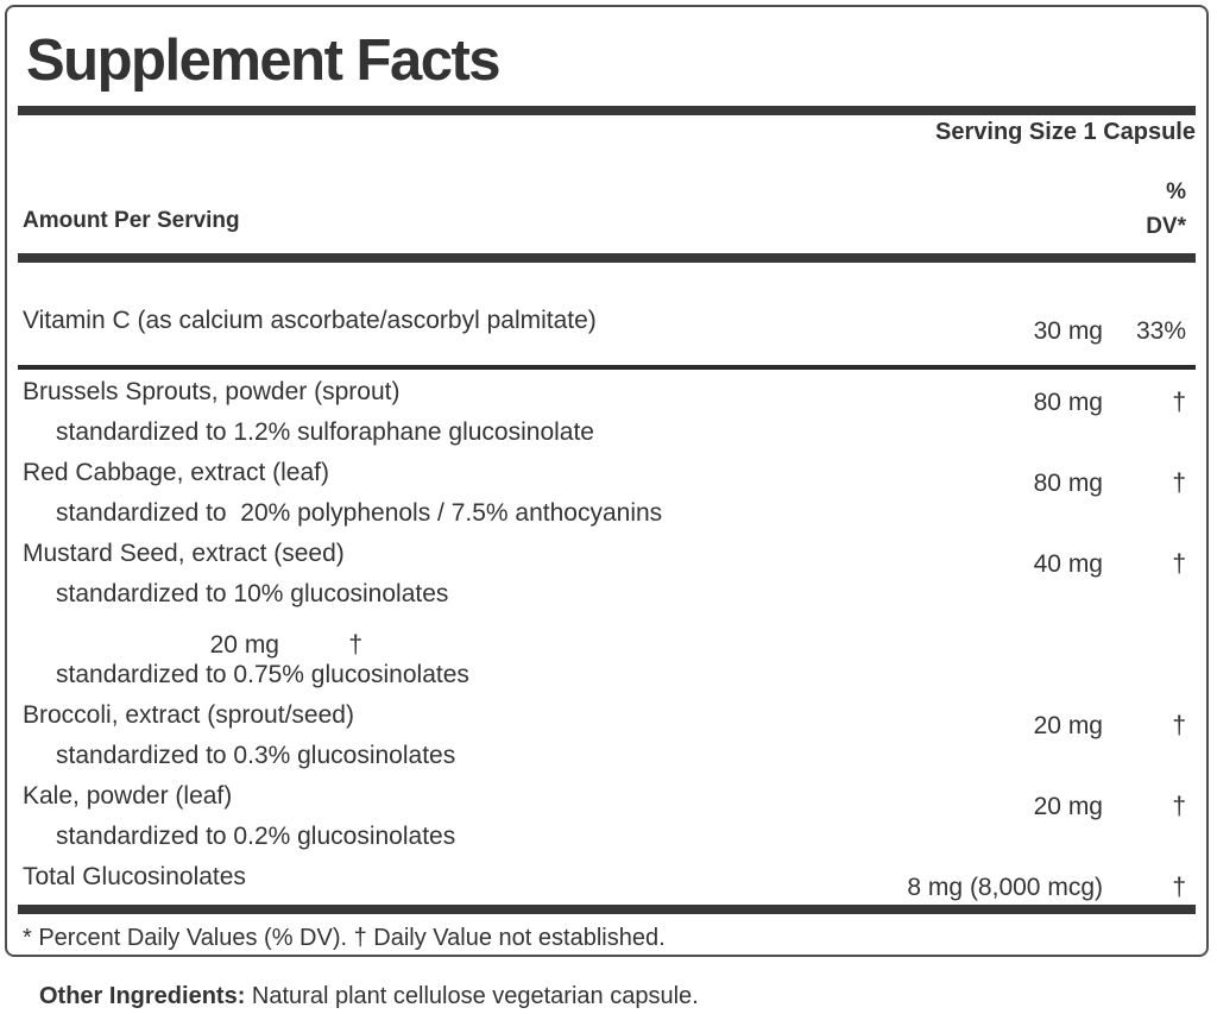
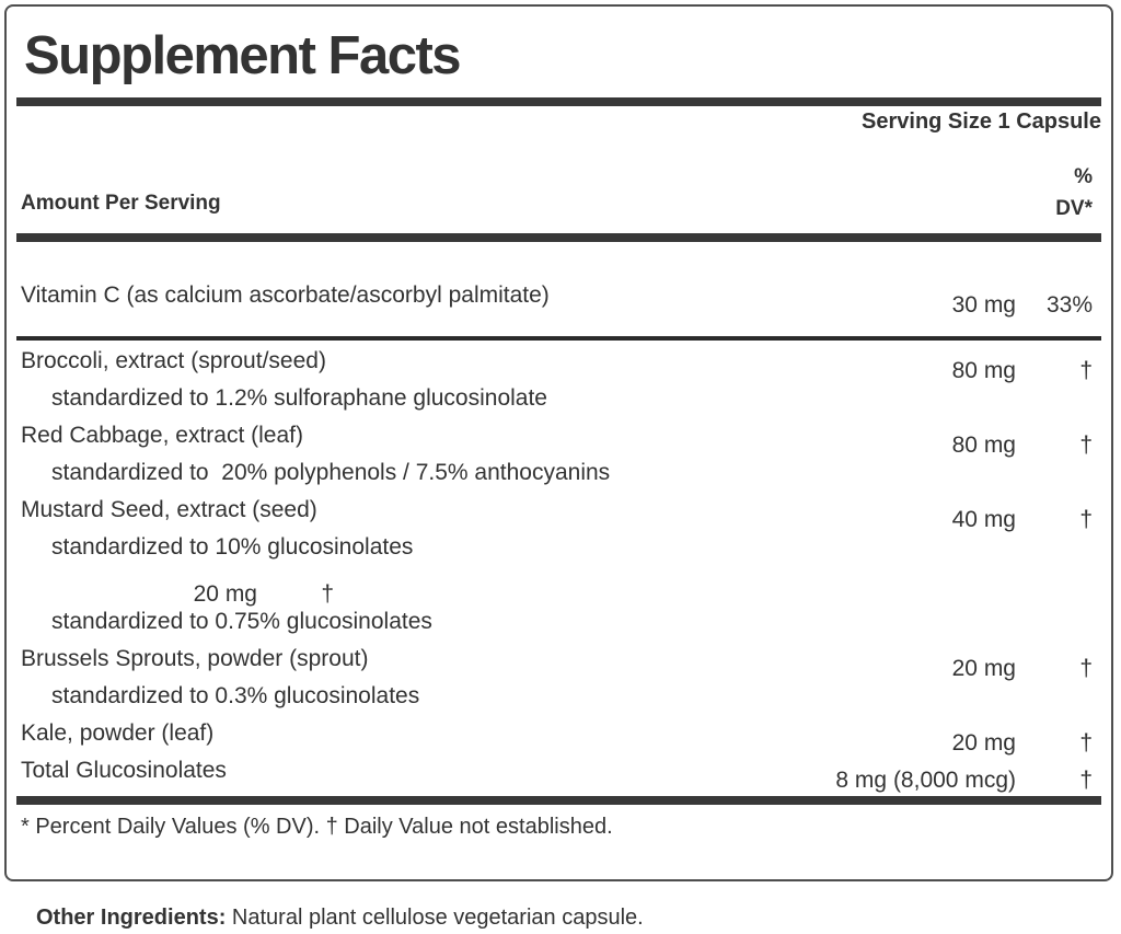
  Supplement Facts
  Serving Size 1 Capsule
  Amount Per Serving
  %
  DV*
  Vitamin C (as calcium ascorbate/ascorbyl palmitate)
  30 mg
  33%
- Brussels Sprouts, powder (sprout)
+ Broccoli, extract (sprout/seed)
  80 mg
  †
  standardized to 1.2% sulforaphane glucosinolate
  Red Cabbage, extract (leaf)
  80 mg
  †
  standardized to 20% polyphenols / 7.5% anthocyanins
  Mustard Seed, extract (seed)
  40 mg
  †
  standardized to 10% glucosinolates
  20 mg
  †
  standardized to 0.75% glucosinolates
- Broccoli, extract (sprout/seed)
+ Brussels Sprouts, powder (sprout)
  20 mg
  †
  standardized to 0.3% glucosinolates
  Kale, powder (leaf)
  20 mg
  †
- standardized to 0.2% glucosinolates
  Total Glucosinolates
  8 mg (8,000 mcg)
  †
  * Percent Daily Values (% DV). † Daily Value not established.
  Other Ingredients: Natural plant cellulose vegetarian capsule.
